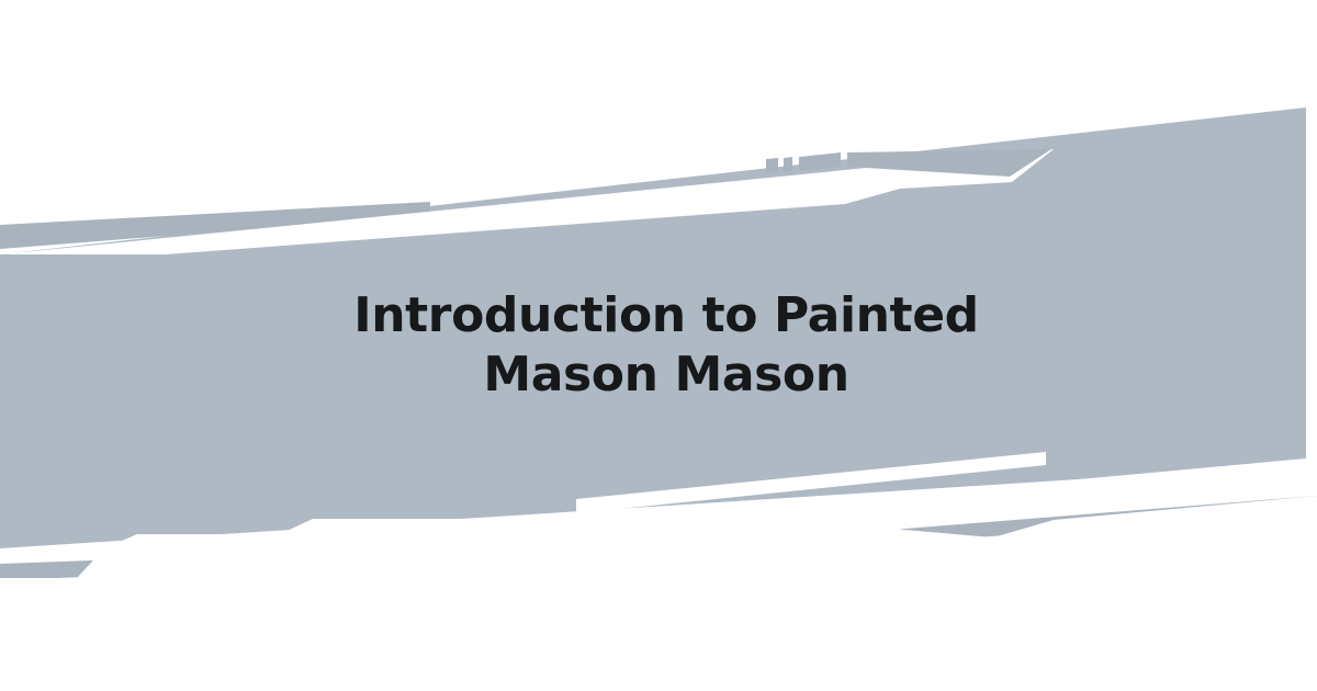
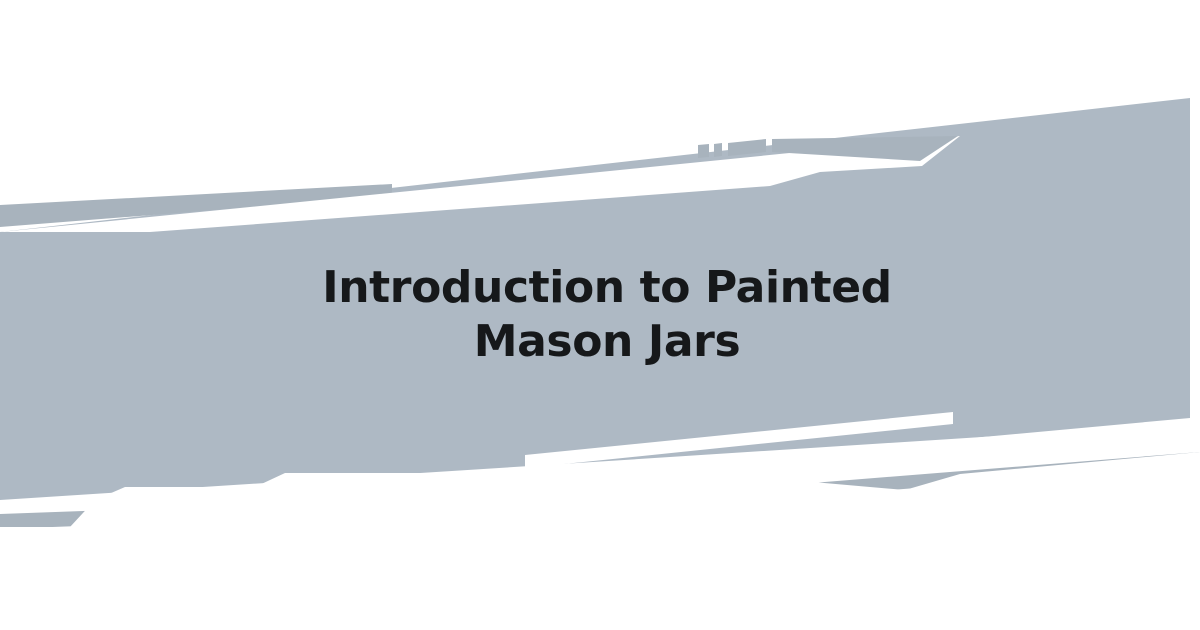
- Introduction to Painted Mason Mason
+ Introduction to Painted Mason Jars
